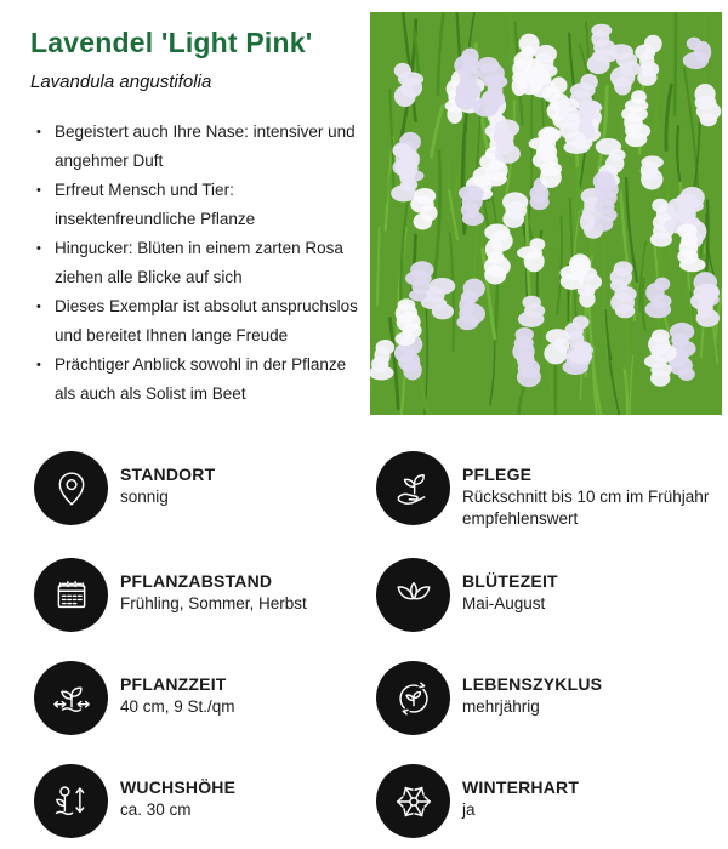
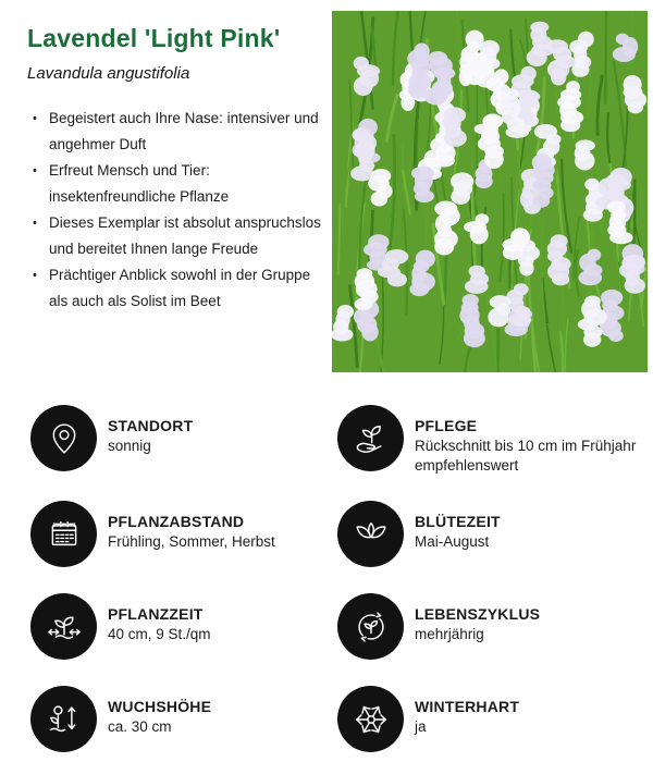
  Lavendel 'Light Pink'
  Lavandula angustifolia
  Begeistert auch Ihre Nase: intensiver und
  angehmer Duft
  Erfreut Mensch und Tier:
  insektenfreundliche Pflanze
- Hingucker: Blüten in einem zarten Rosa
- ziehen alle Blicke auf sich
  Dieses Exemplar ist absolut anspruchslos
  und bereitet Ihnen lange Freude
- Prächtiger Anblick sowohl in der Pflanze
+ Prächtiger Anblick sowohl in der Gruppe
  als auch als Solist im Beet
  STANDORT
  sonnig
  PFLEGE
  Rückschnitt bis 10 cm im Frühjahr empfehlenswert
  PFLANZABSTAND
  Frühling, Sommer, Herbst
  BLÜTEZEIT
  Mai-August
  PFLANZZEIT
  40 cm, 9 St./qm
  LEBENSZYKLUS
  mehrjährig
  WUCHSHÖHE
  ca. 30 cm
  WINTERHART
  ja
